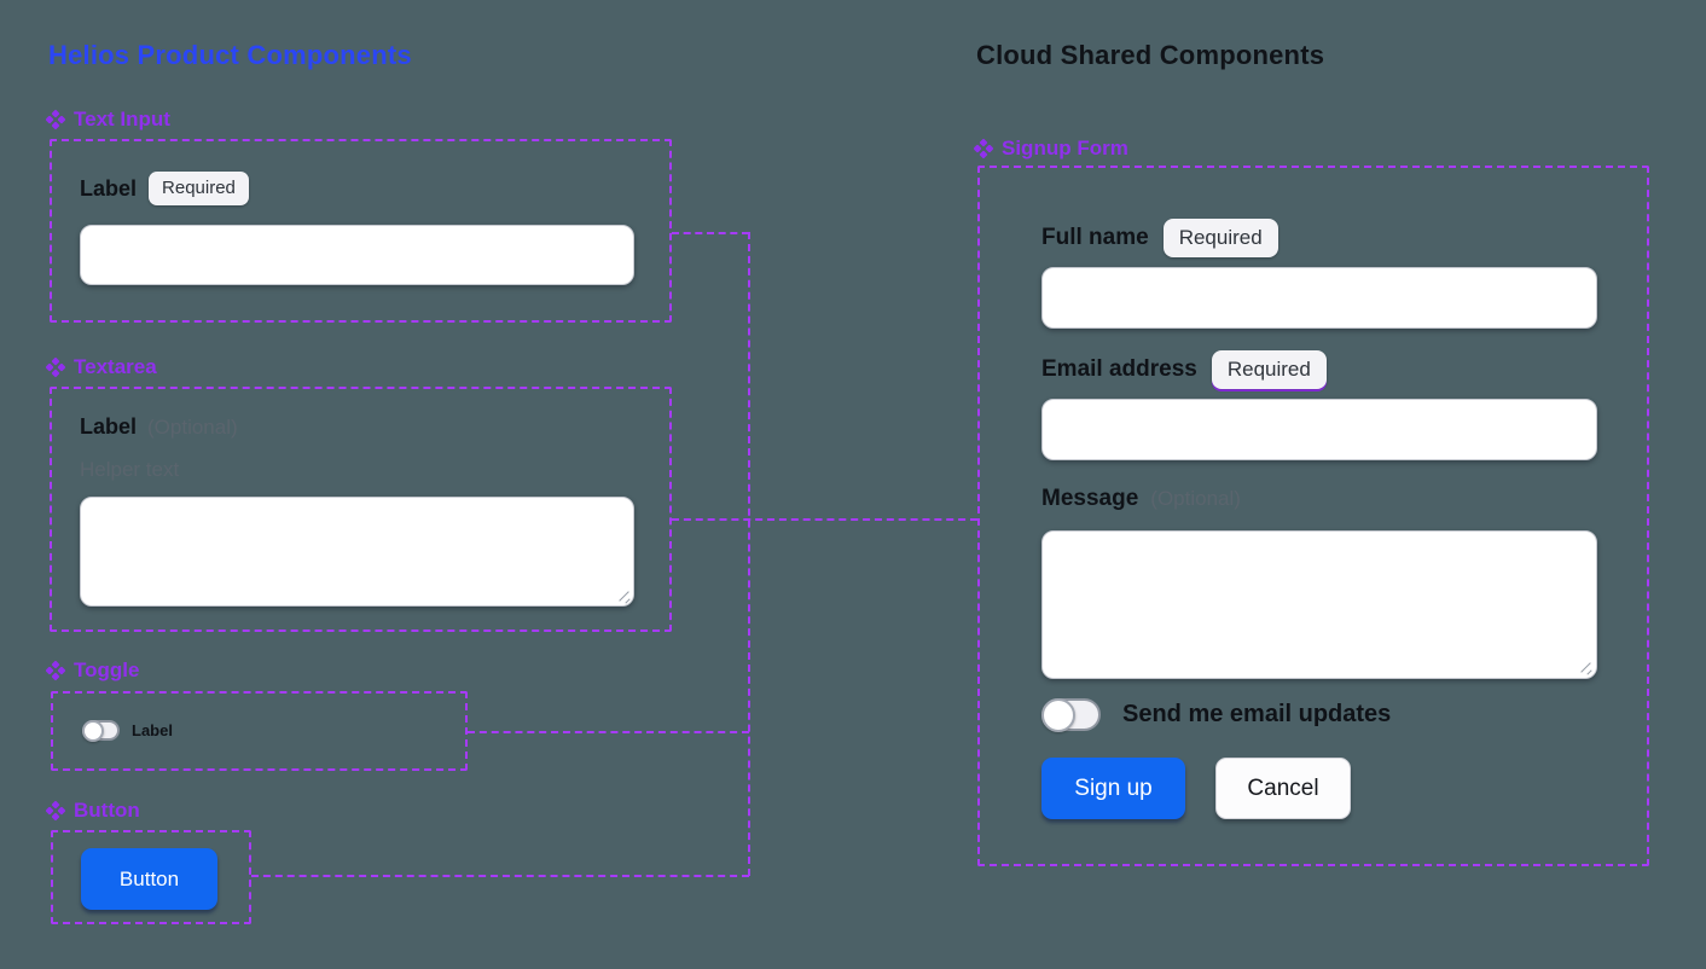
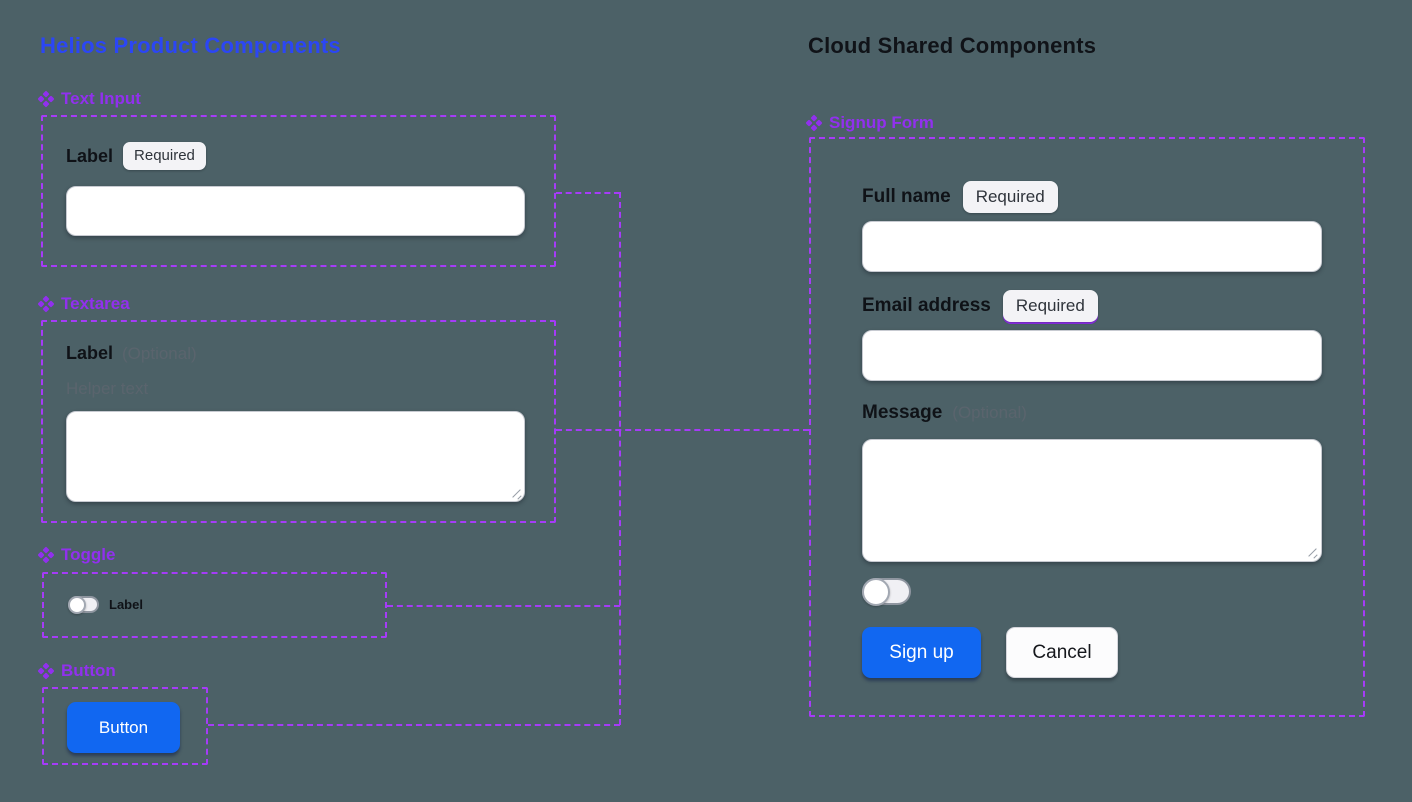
  Helios Product Components
  Text Input
  Label
  Required
  Textarea
  Label
  Toggle
  Label
  Button
  Button
  Cloud Shared Components
  Signup Form
  Full name
  Required
  Email address
  Required
  Message
- Send me email updates
  Sign up
  Cancel
